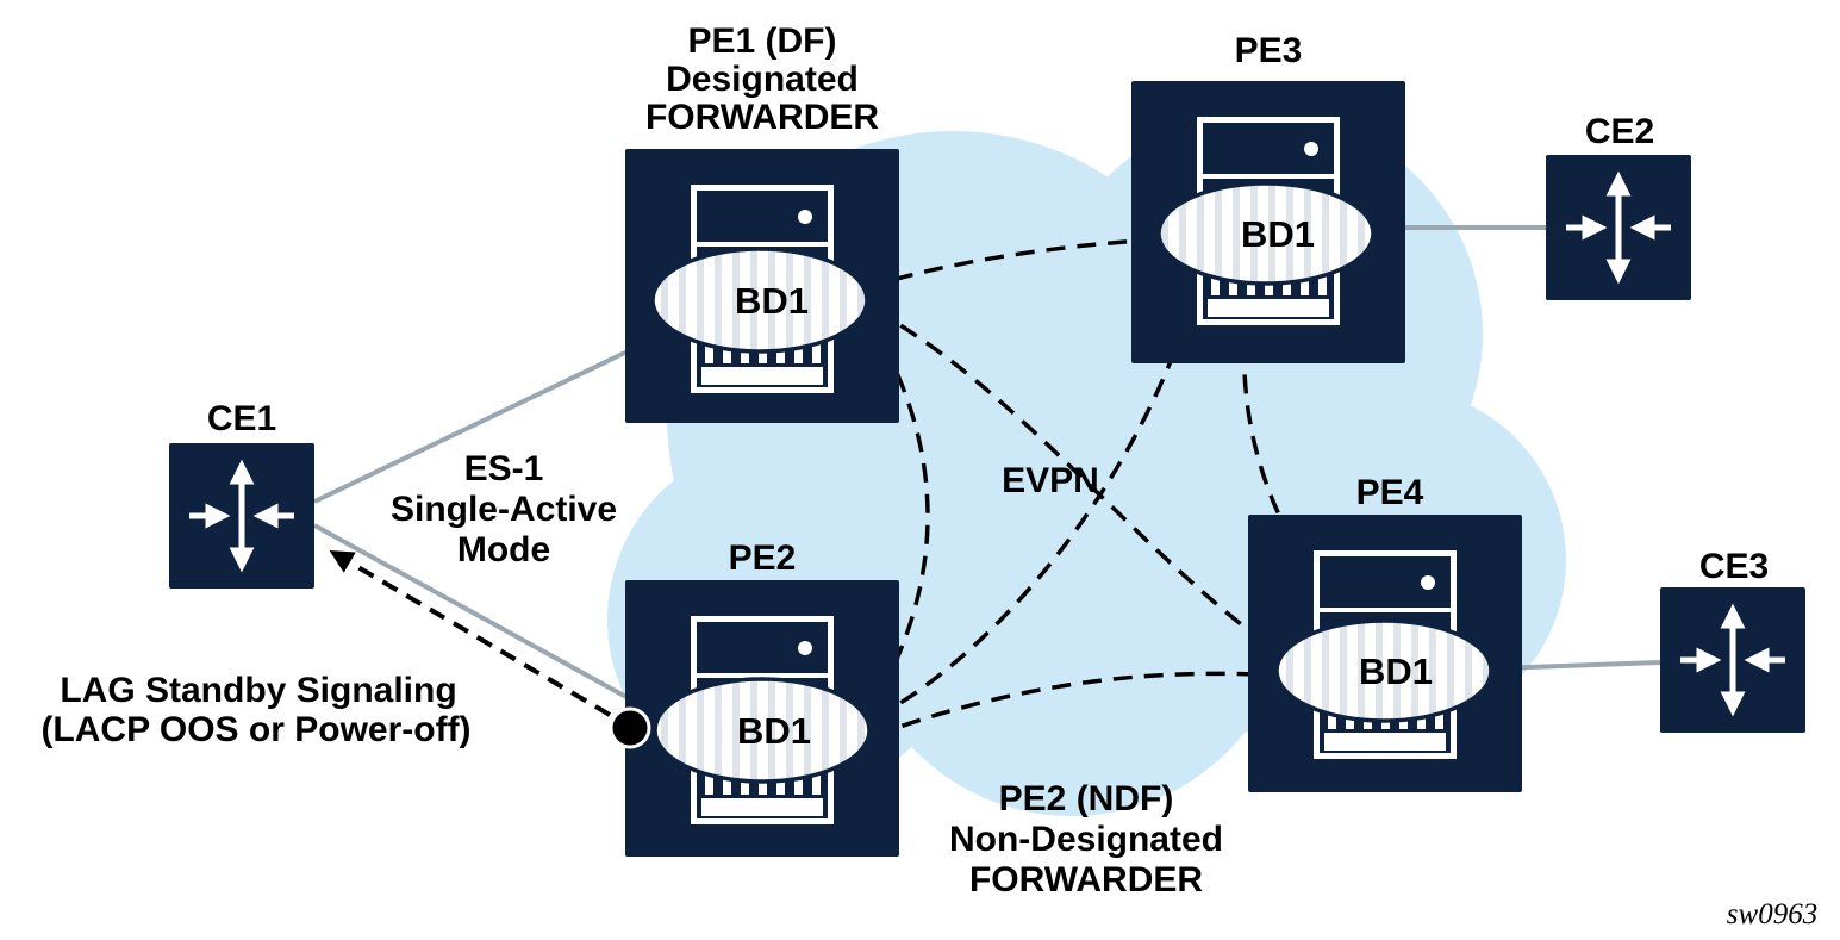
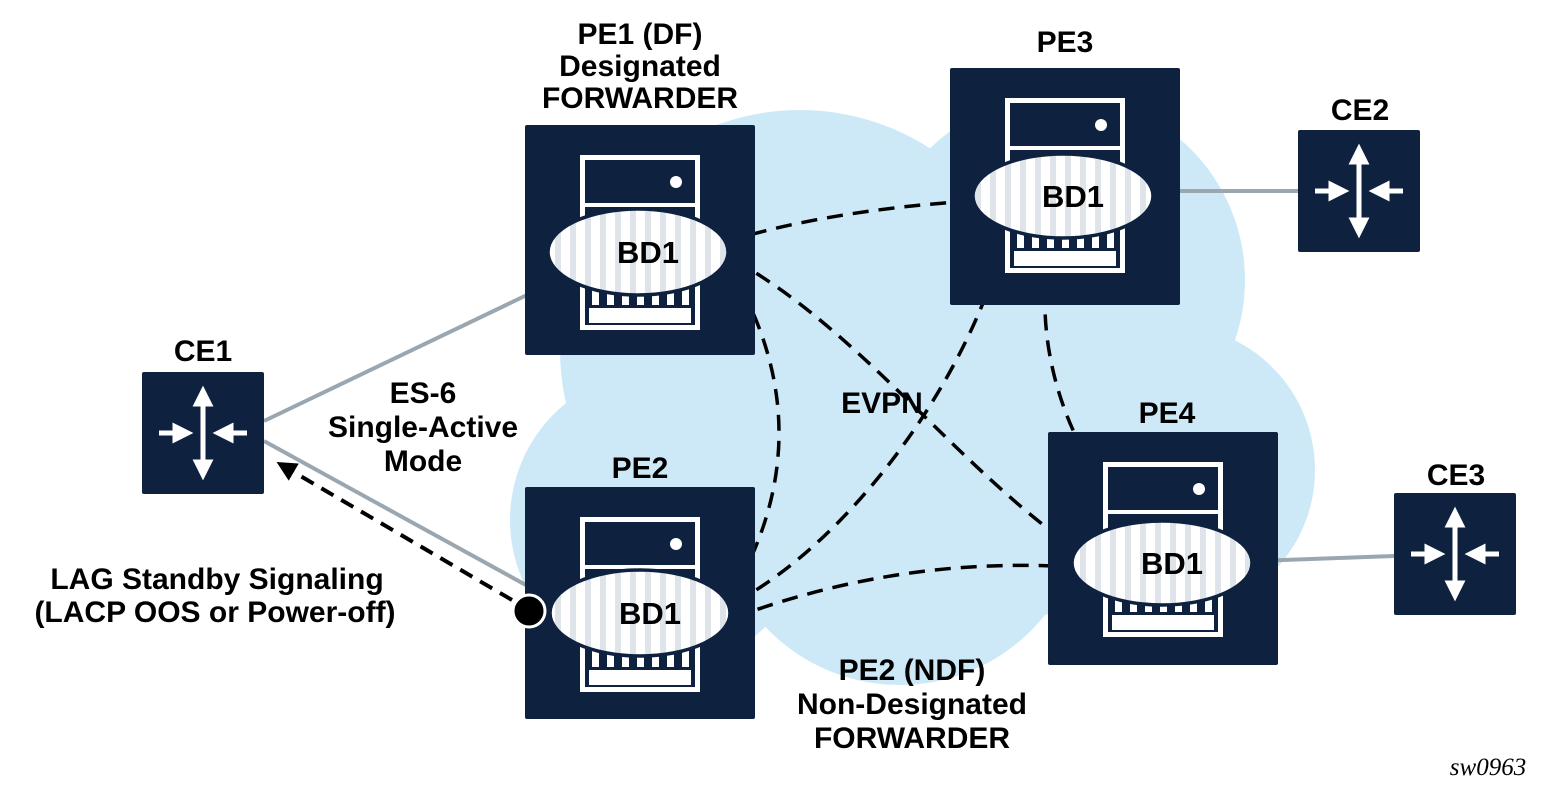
  BD1
  PE1 (DF)
  Designated
  FORWARDER
  BD1
  PE3
  BD1
  PE2
  BD1
  PE4
  CE1
  CE2
  CE3
- ES-1
+ ES-6
  Single-Active
  Mode
  EVPN
  LAG Standby Signaling
  (LACP OOS or Power-off)
  PE2 (NDF)
  Non-Designated
  FORWARDER
  sw0963
